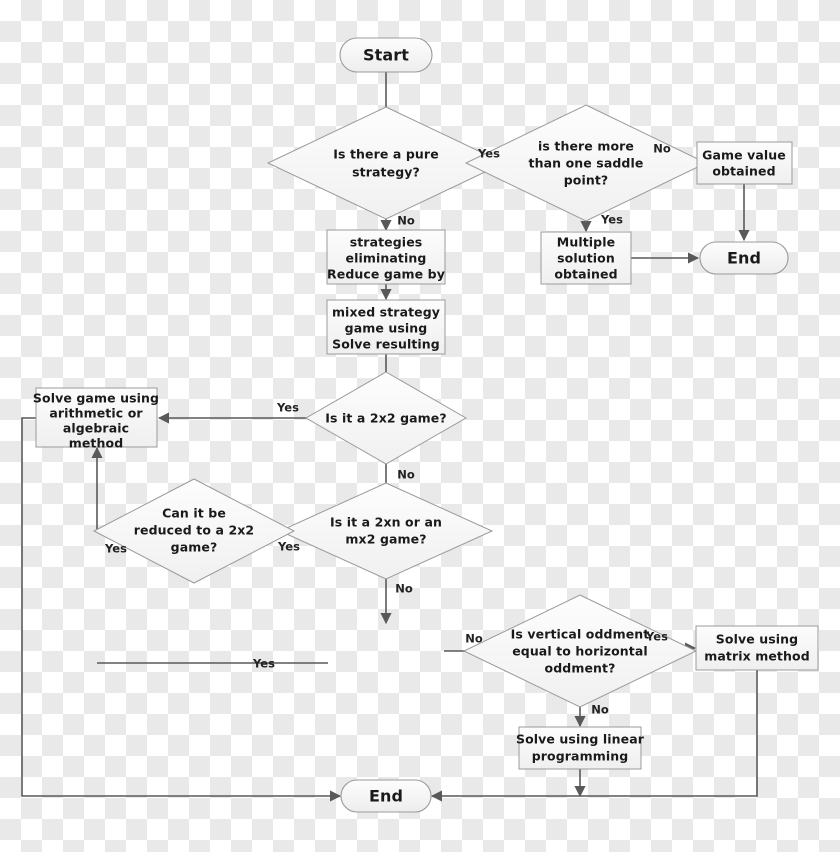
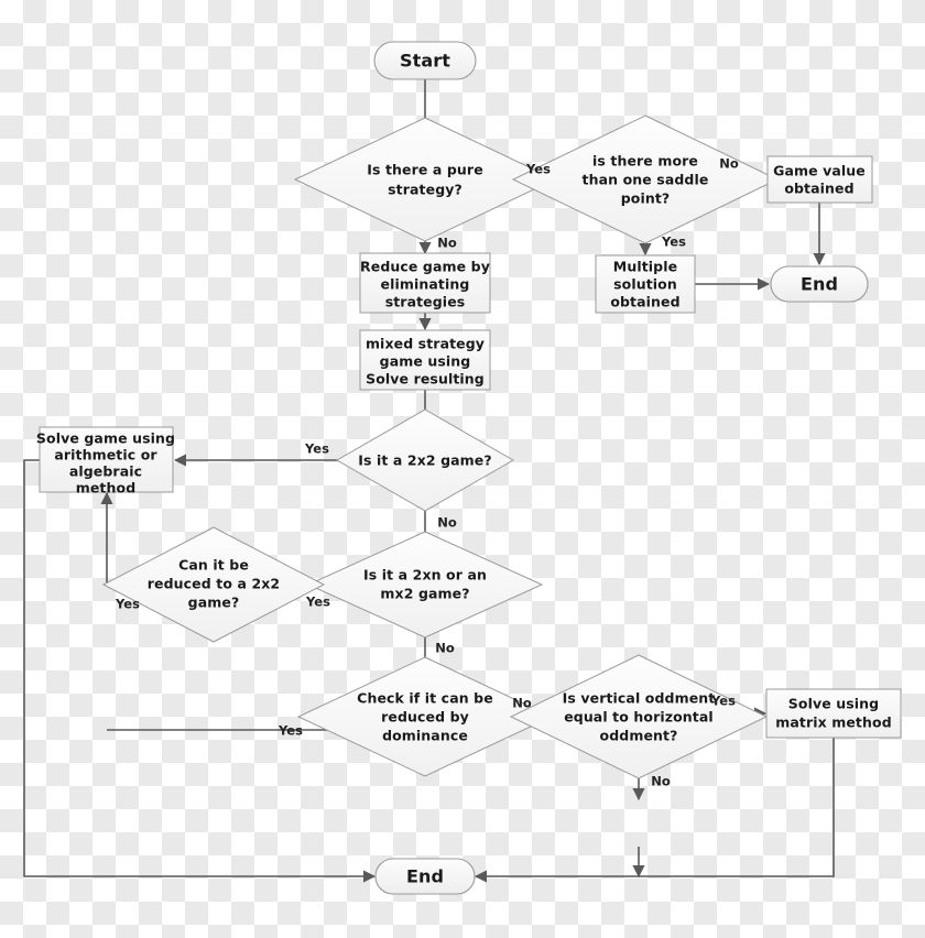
  Start
  Is there a pure
  strategy?
  is there more
  than one saddle
  point?
  Game value
  obtained
  Multiple
  solution
  obtained
  End
- strategies
+ Reduce game by
  eliminating
- Reduce game by
+ strategies
  mixed strategy
  game using
  Solve resulting
  Is it a 2x2 game?
  Solve game using
  arithmetic or
  algebraic
  method
  Is it a 2xn or an
  mx2 game?
  Can it be
  reduced to a 2x2
  game?
+ Check if it can be
+ reduced by
+ dominance
  Is vertical oddment
  equal to horizontal
  oddment?
  Solve using
  matrix method
- Solve using linear
- programming
  End
  Yes
  No
  No
  Yes
  Yes
  No
  Yes
  No
  Yes
  No
  Yes
  Yes
  No
